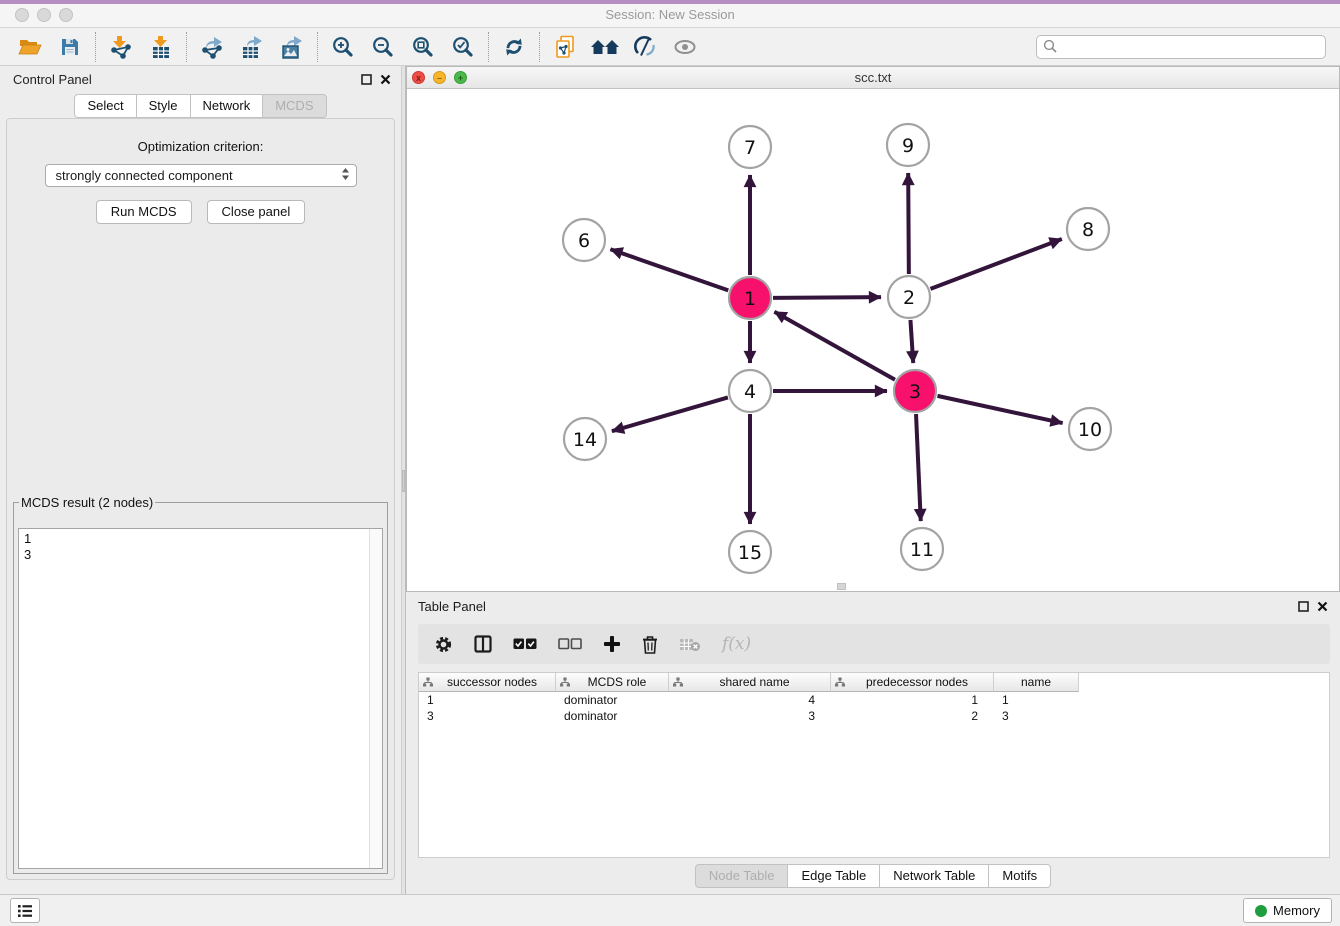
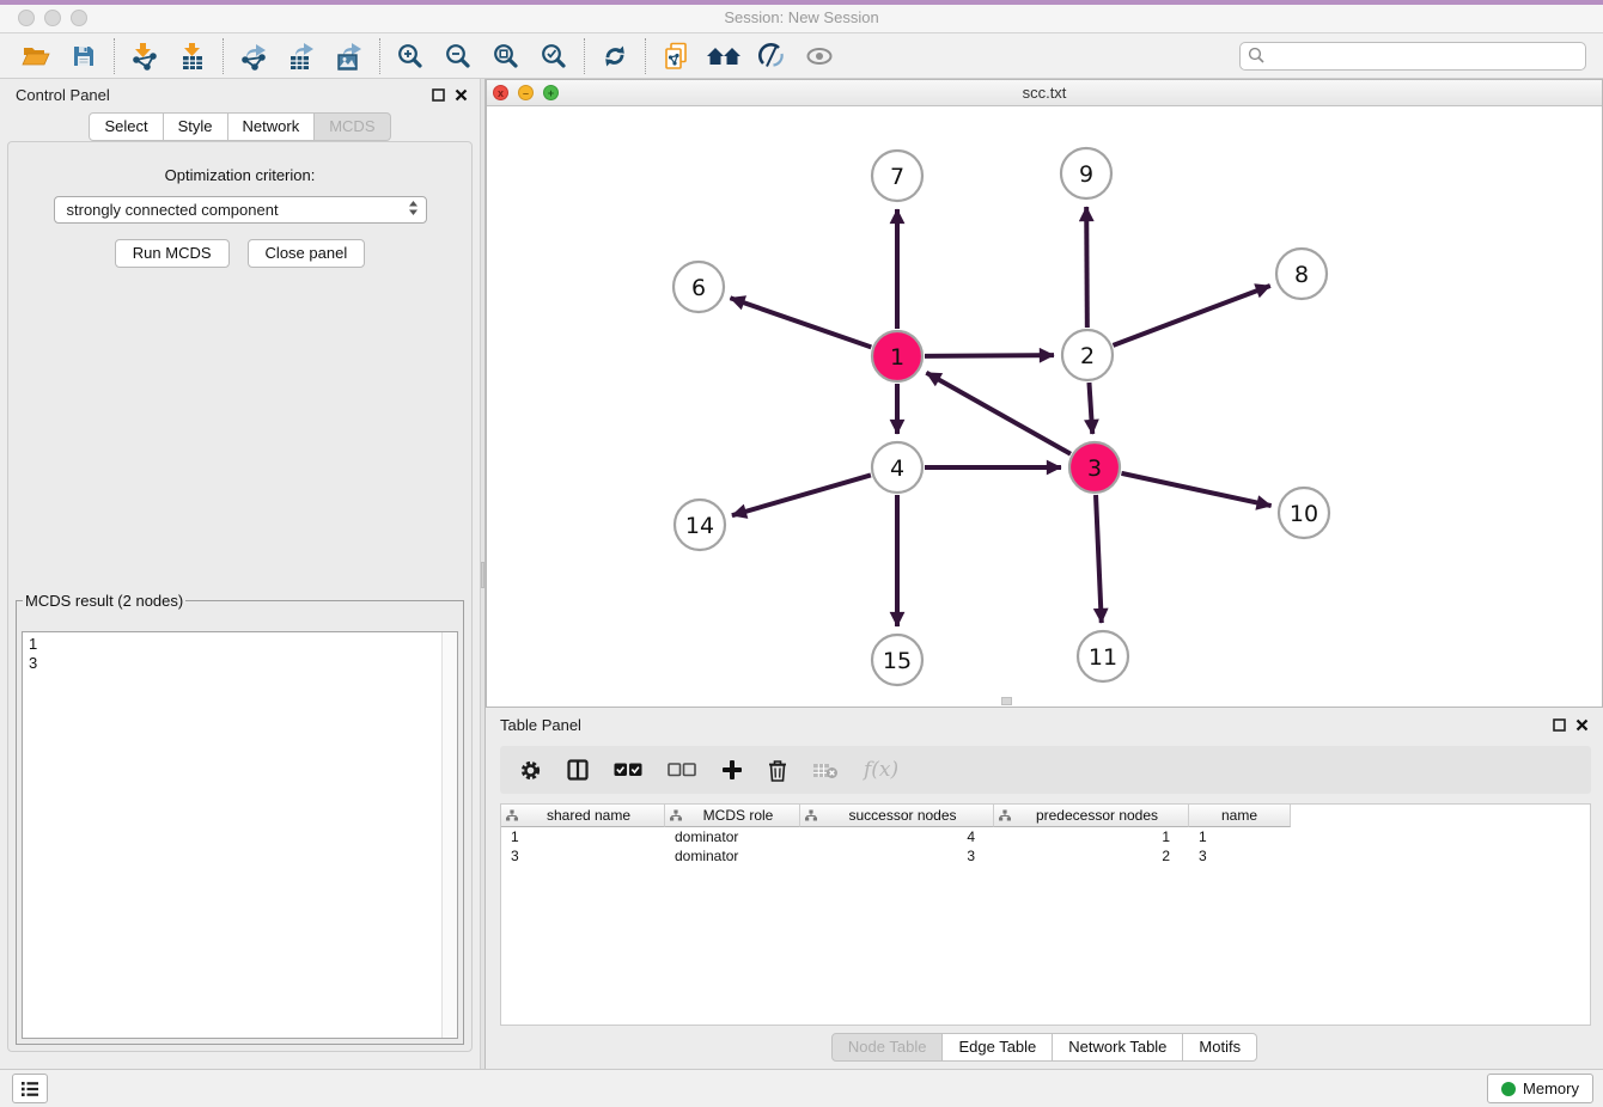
  Session: New Session
  Control Panel
  Select
  Style
  Network
  MCDS
  Optimization criterion:
  strongly connected component
  Run MCDS
  Close panel
  MCDS result (2 nodes)
  1
  3
  x
  –
  +
  scc.txt
  7
  9
  6
  8
  1
  2
  4
  3
  14
  10
  15
  11
  Table Panel
  f(x)
- successor nodes
+ shared name
  MCDS role
- shared name
+ successor nodes
  predecessor nodes
  name
  1
  dominator
  4
  1
  1
  3
  dominator
  3
  2
  3
  Node Table
  Edge Table
  Network Table
  Motifs
  Memory
